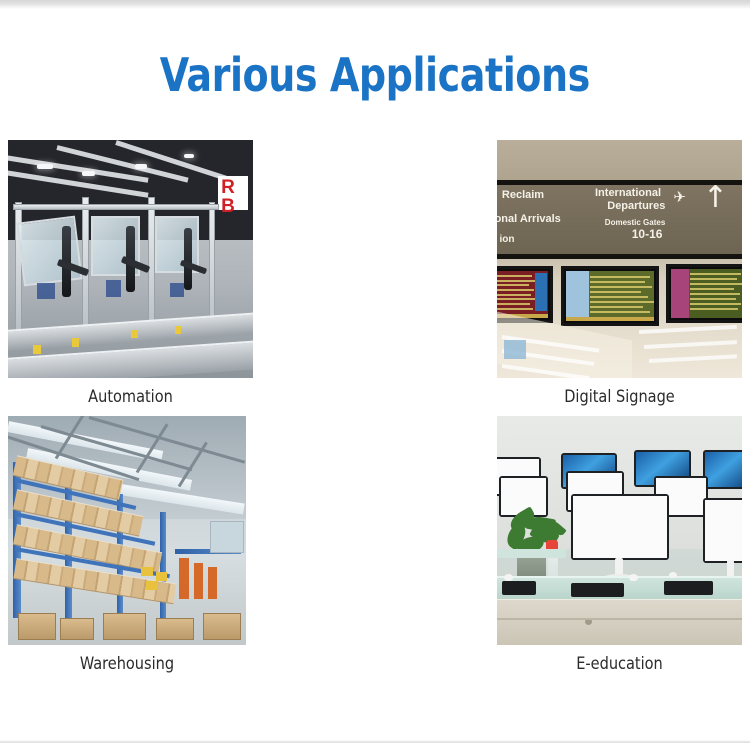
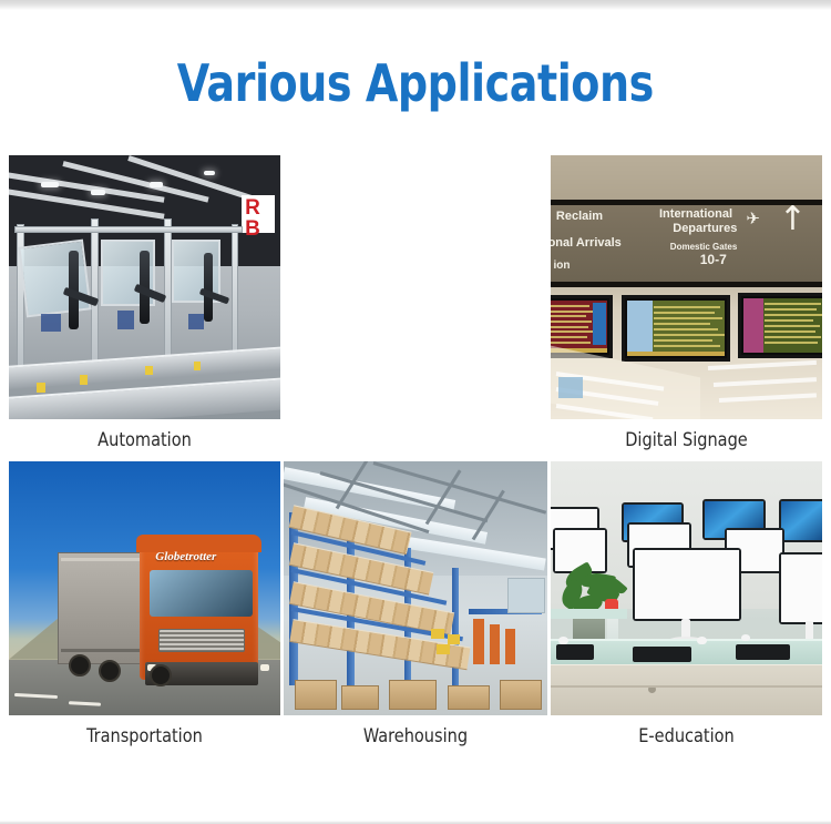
  Various Applications
  R
  B
  Automation
  Reclaim
  onal Arrivals
  ion
  International
  Departures
  ✈
  ↑
  Domestic Gates
- 10-16
+ 10-7
  Digital Signage
+ Globetrotter
+ Transportation
  Warehousing
  E-education
